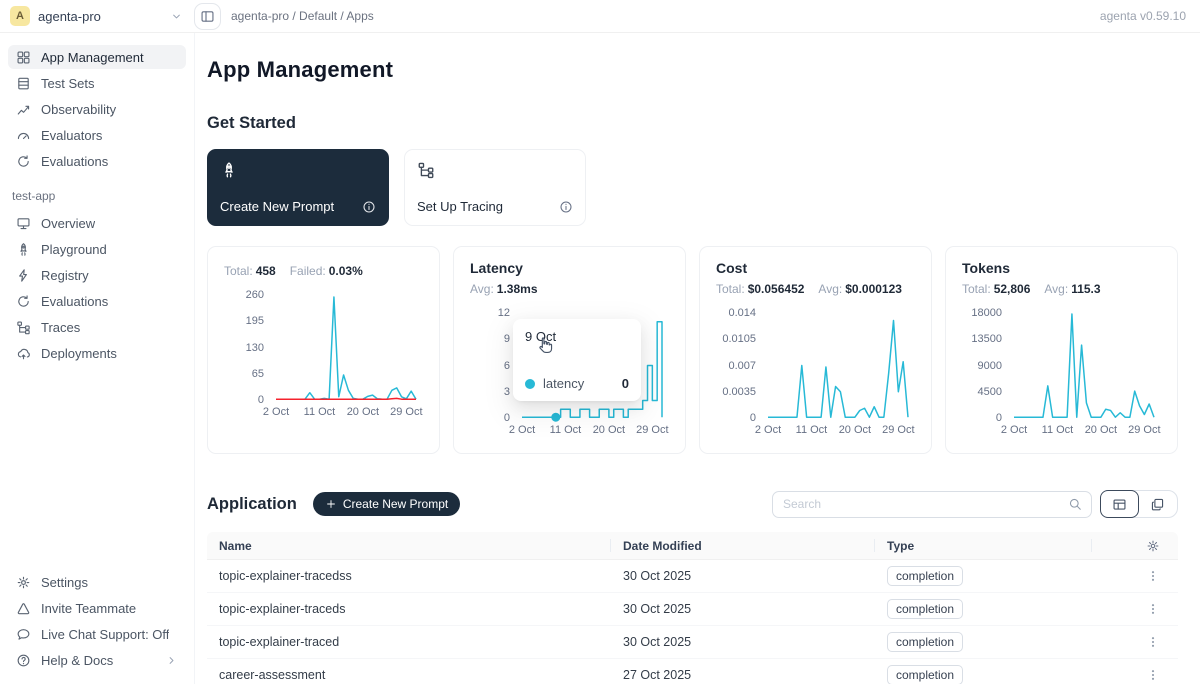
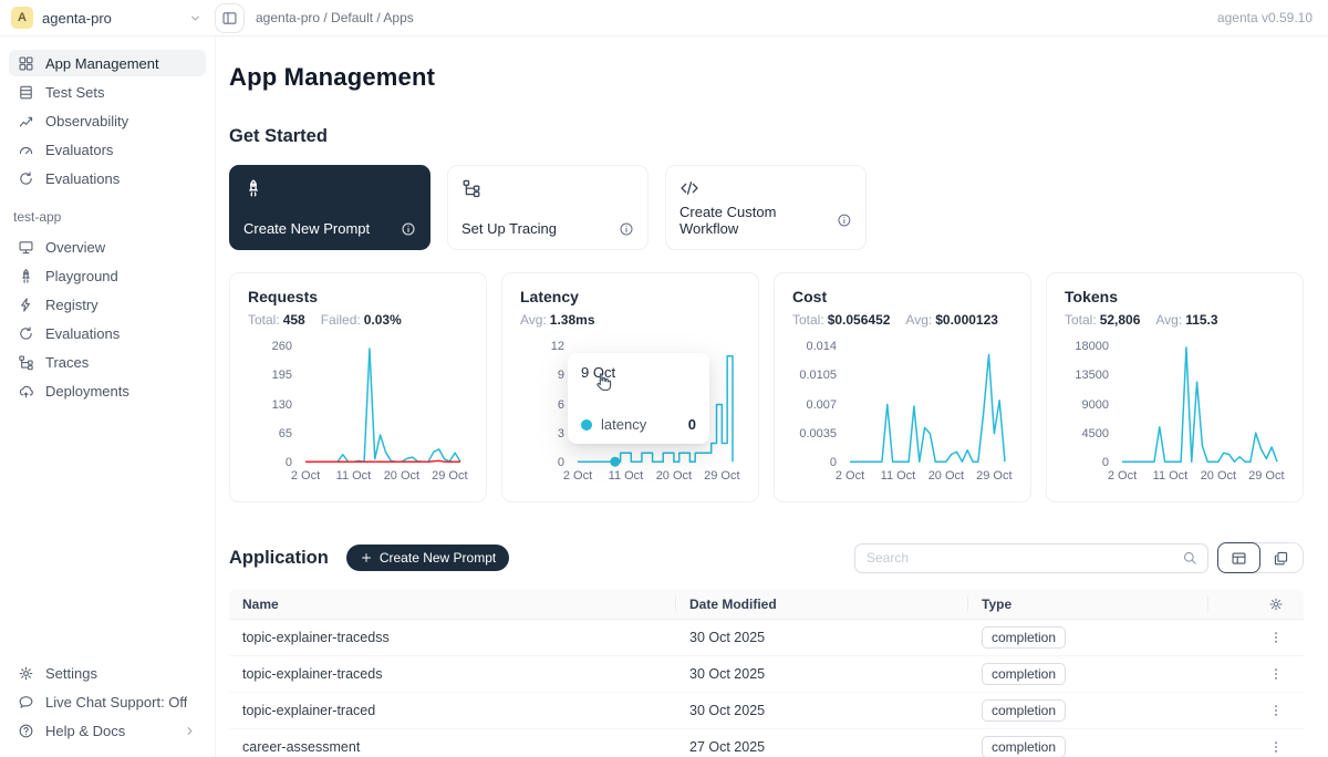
  A
  agenta-pro
  agenta-pro / Default / Apps
  agenta v0.59.10
  App Management
  Test Sets
  Observability
  Evaluators
  Evaluations
  test-app
  Overview
  Playground
  Registry
  Evaluations
  Traces
  Deployments
  Settings
- Invite Teammate
  Live Chat Support: Off
  Help & Docs
  App Management
  Get Started
  Create New Prompt
  Set Up Tracing
+ Create Custom Workflow
+ Requests
  Total: 458
  Failed: 0.03%
  260
  195
  130
  65
  0
  2 Oct
  11 Oct
  20 Oct
  29 Oct
  Latency
  Avg: 1.38ms
  12
  9
  6
  3
  0
  2 Oct
  11 Oct
  20 Oct
  29 Oct
  Cost
  Total: $0.056452
  Avg: $0.000123
  0.014
  0.0105
  0.007
  0.0035
  0
  2 Oct
  11 Oct
  20 Oct
  29 Oct
  Tokens
  Total: 52,806
  Avg: 115.3
  18000
  13500
  9000
  4500
  0
  2 Oct
  11 Oct
  20 Oct
  29 Oct
  9 Oct
  latency
  0
  Application
  Create New Prompt
  Search
  Name
  Date Modified
  Type
  topic-explainer-tracedss
  30 Oct 2025
  completion
  topic-explainer-traceds
  30 Oct 2025
  completion
  topic-explainer-traced
  30 Oct 2025
  completion
  career-assessment
  27 Oct 2025
  completion
